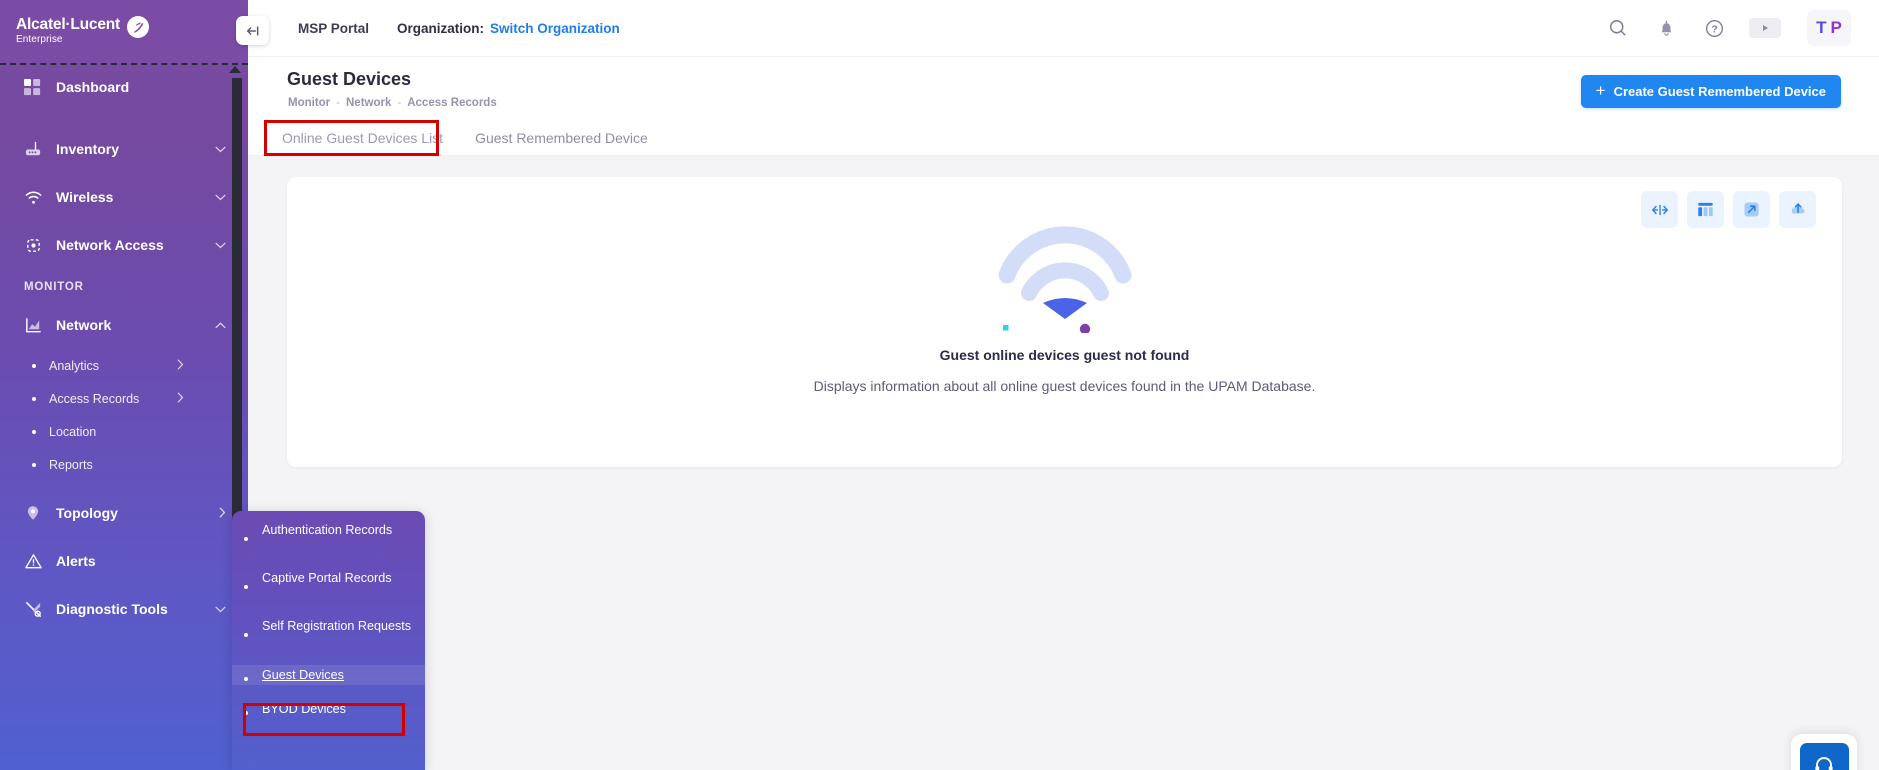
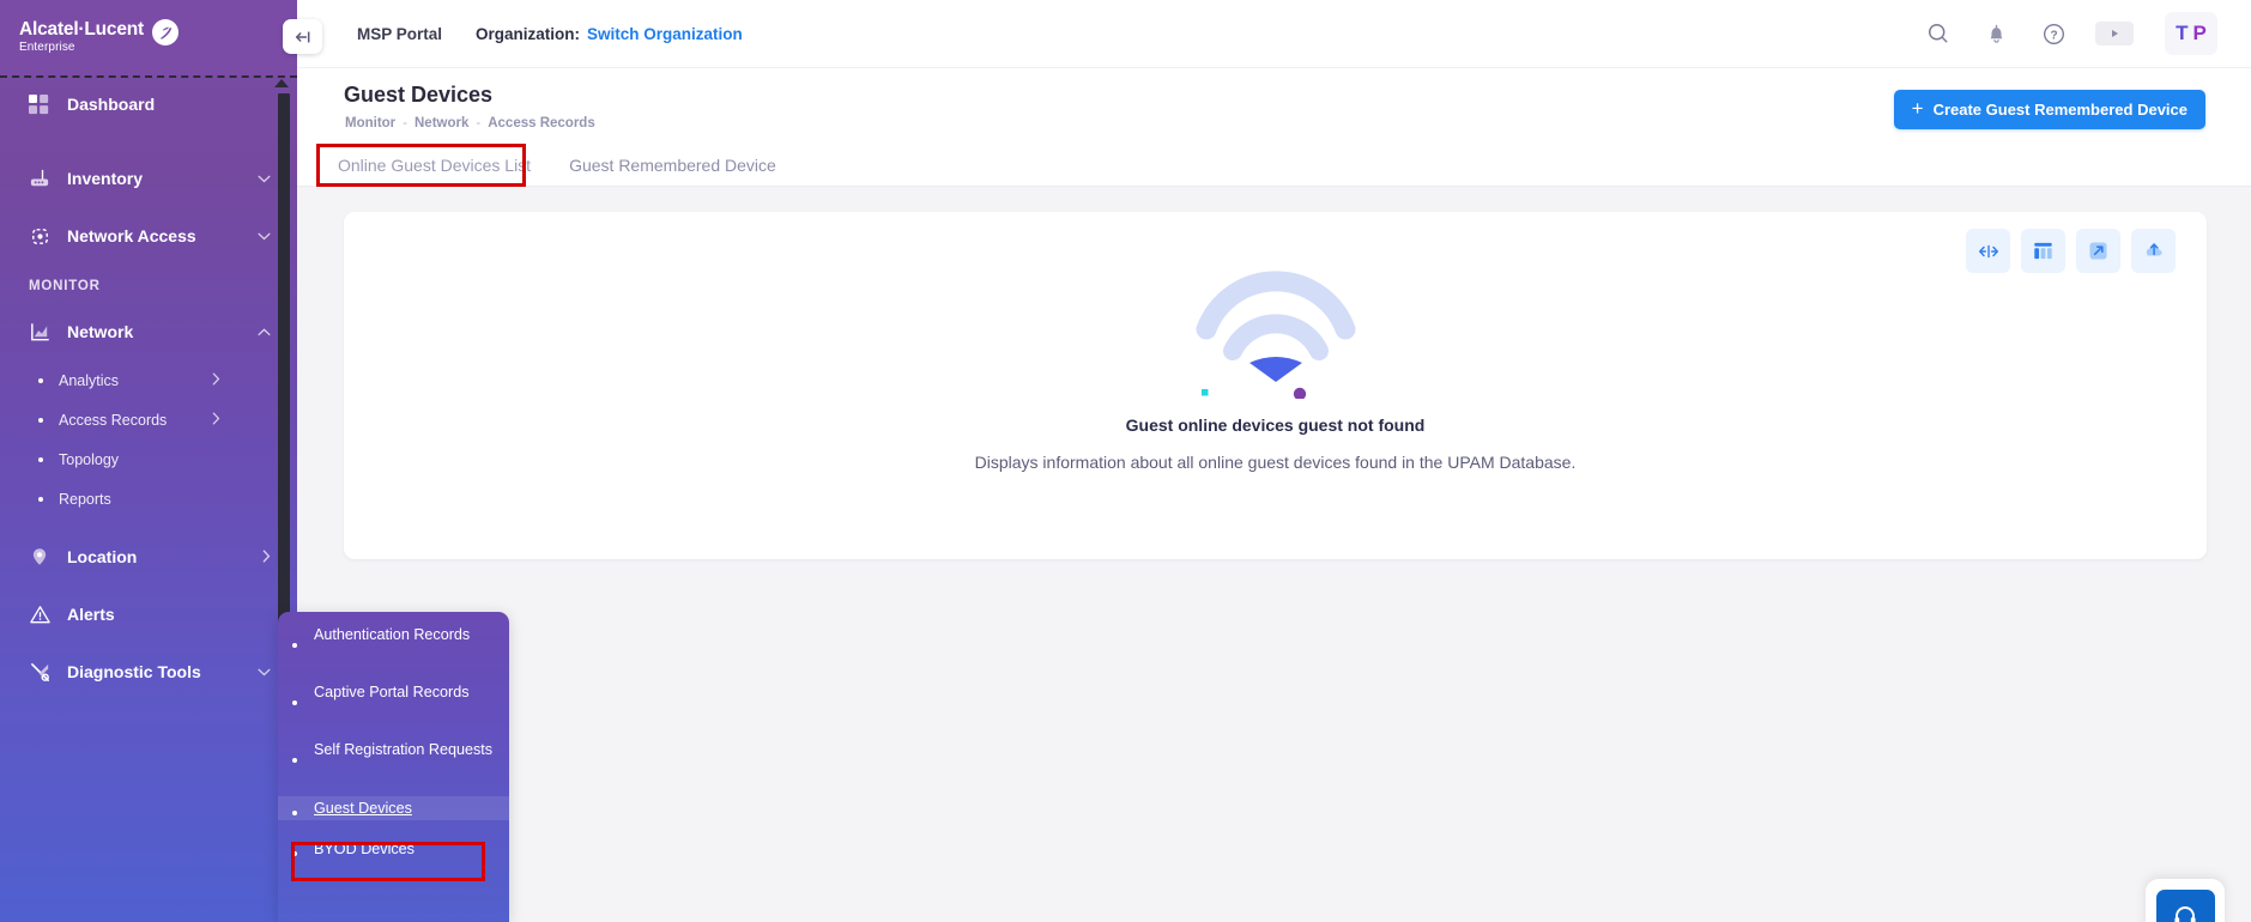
  Alcatel·Lucent
  Enterprise
  Dashboard
  Inventory
- Wireless
  Network Access
  MONITOR
  Network
  Analytics
  Access Records
- Location
+ Topology
  Reports
- Topology
+ Location
  Alerts
  Diagnostic Tools
  Authentication Records
  Captive Portal Records
  Self Registration Requests
  Guest Devices
  BYOD Devices
  MSP Portal
  Organization:
  Switch Organization
  ?
  T
  P
  Guest Devices
  Monitor
  -
  Network
  -
  Access Records
  +
  Create Guest Remembered Device
  Online Guest Devices List
  Guest Remembered Device
  Guest online devices guest not found
  Displays information about all online guest devices found in the UPAM Database.
